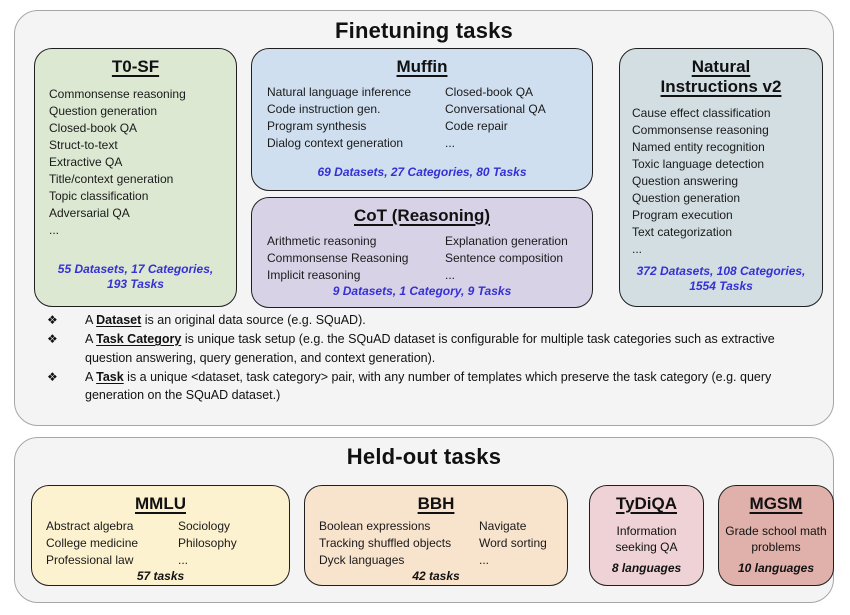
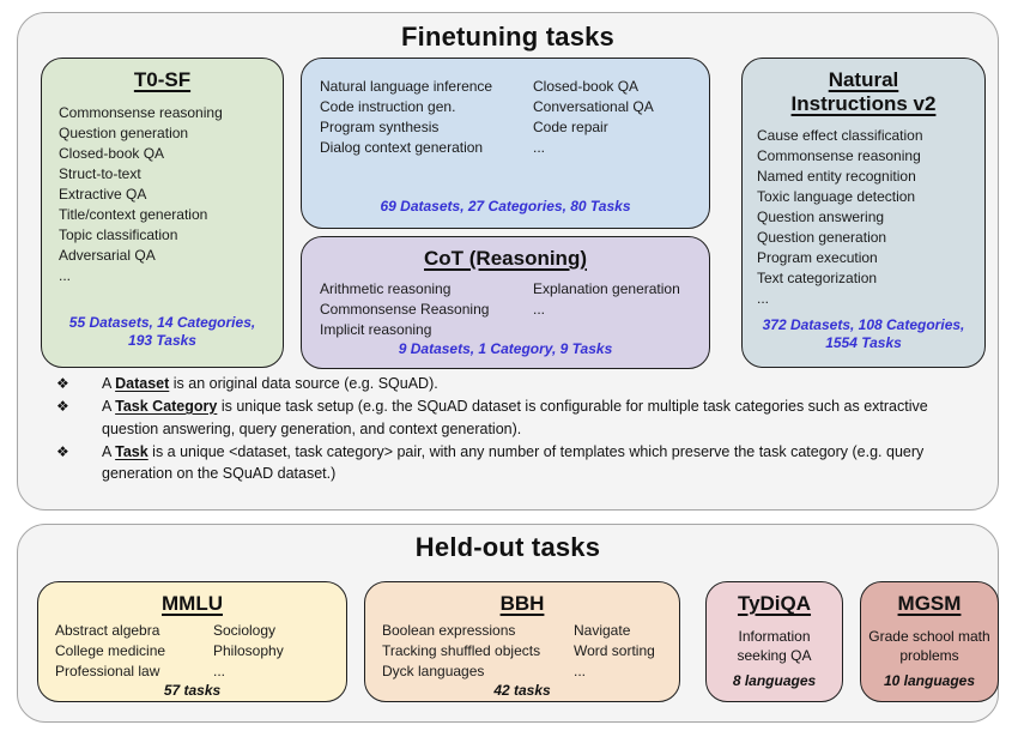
  Finetuning tasks
  T0-SF
  Commonsense reasoning
  Question generation
  Closed-book QA
  Struct-to-text
  Extractive QA
  Title/context generation
  Topic classification
  Adversarial QA
  ...
- 55 Datasets, 17 Categories, 193 Tasks
+ 55 Datasets, 14 Categories, 193 Tasks
- Muffin
  Natural language inference
  Code instruction gen.
  Program synthesis
  Dialog context generation
  Closed-book QA
  Conversational QA
  Code repair
  ...
  69 Datasets, 27 Categories, 80 Tasks
  CoT (Reasoning)
  Arithmetic reasoning
  Commonsense Reasoning
  Implicit reasoning
  Explanation generation
- Sentence composition
  ...
  9 Datasets, 1 Category, 9 Tasks
  Natural
  Instructions v2
  Cause effect classification
  Commonsense reasoning
  Named entity recognition
  Toxic language detection
  Question answering
  Question generation
  Program execution
  Text categorization
  ...
  372 Datasets, 108 Categories, 1554 Tasks
  ❖
  A Dataset is an original data source (e.g. SQuAD).
  ❖
  A Task Category is unique task setup (e.g. the SQuAD dataset is configurable for multiple task categories such as extractive question answering, query generation, and context generation).
  ❖
  A Task is a unique <dataset, task category> pair, with any number of templates which preserve the task category (e.g. query generation on the SQuAD dataset.)
  Held-out tasks
  MMLU
  Abstract algebra
  College medicine
  Professional law
  Sociology
  Philosophy
  ...
  57 tasks
  BBH
  Boolean expressions
  Tracking shuffled objects
  Dyck languages
  Navigate
  Word sorting
  ...
  42 tasks
  TyDiQA
  Information seeking QA
  8 languages
  MGSM
  Grade school math problems
  10 languages
